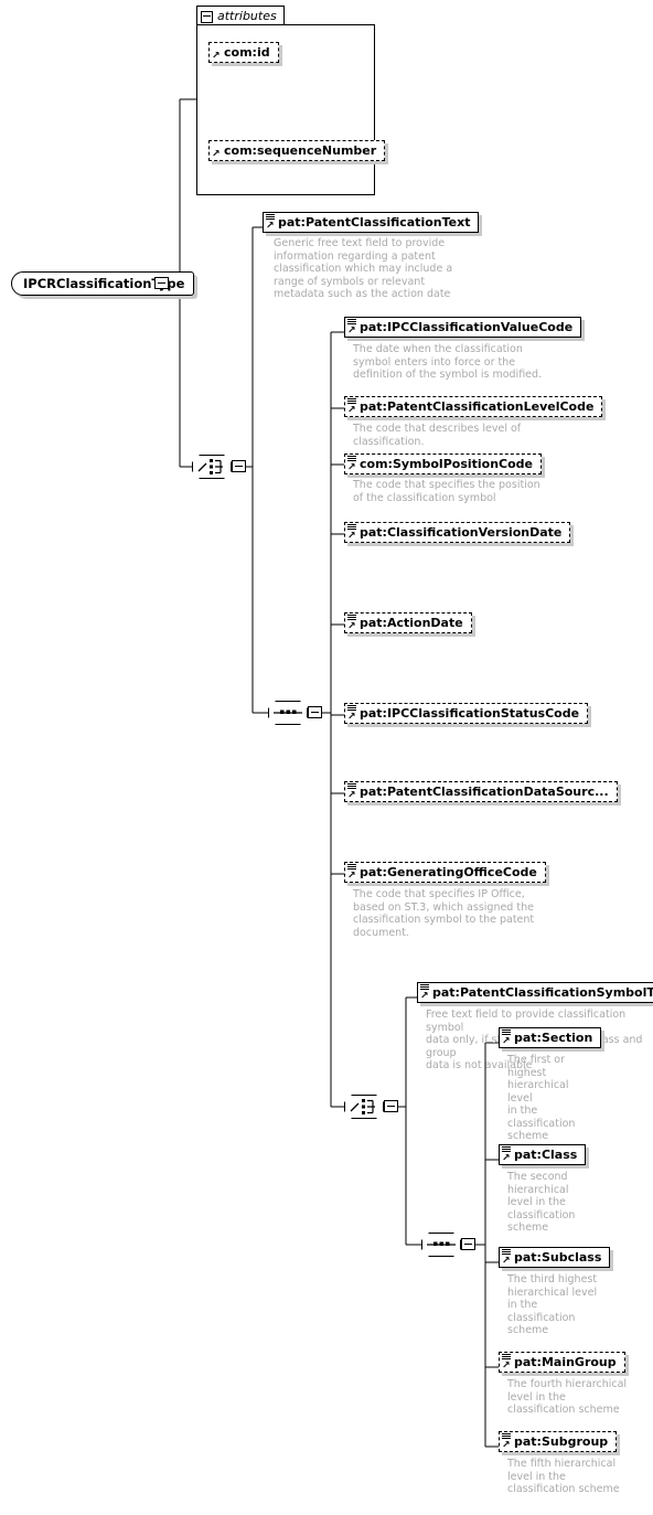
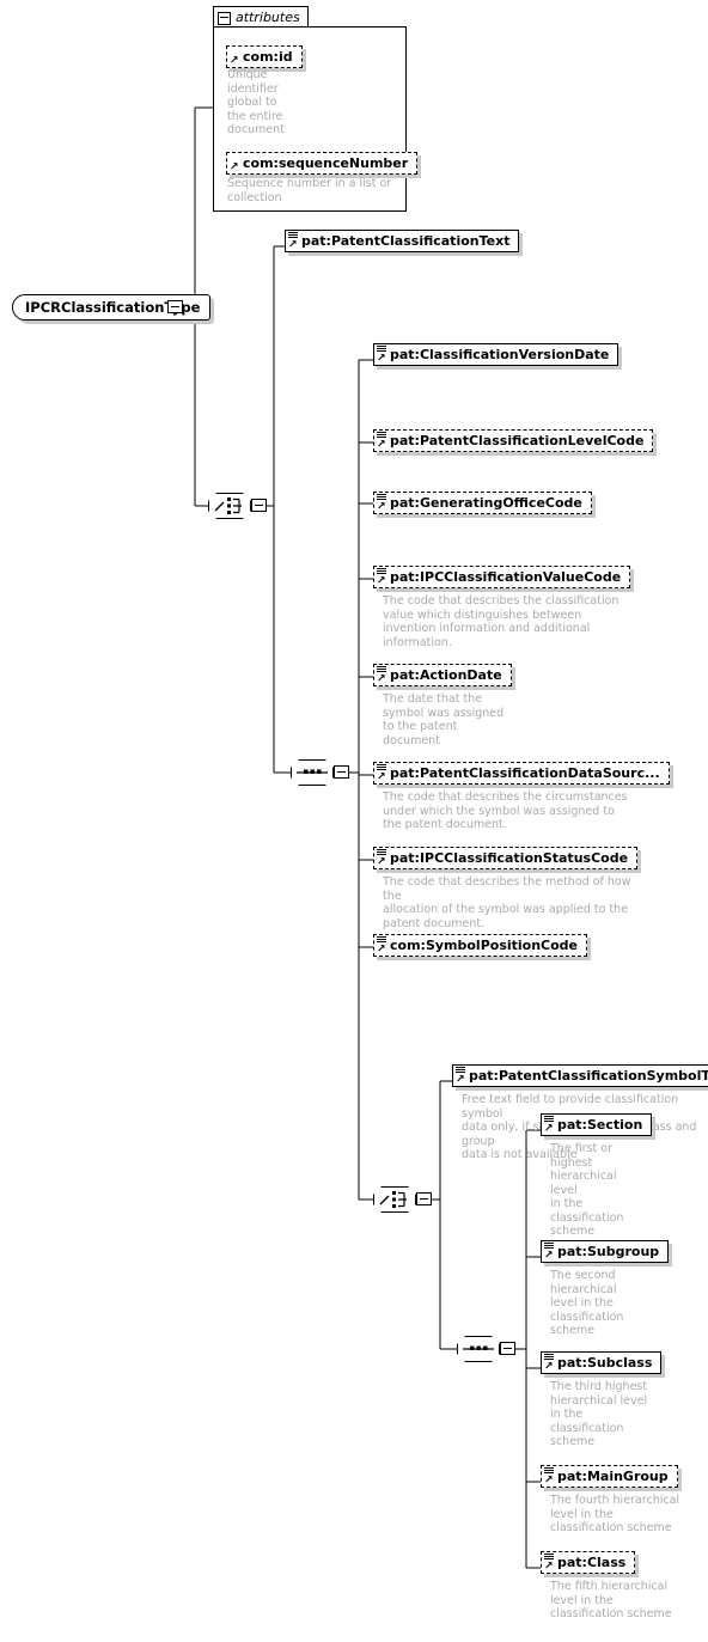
  IPCRClassificationpe
  attributes
  ↗
  com:id
+ Unique identifier global to the entire document
  ↗
  com:sequenceNumber
+ Sequence number in a list or collection
  ↗
  pat:PatentClassificationText
- Generic free text field to provide
- information regarding a patent
- classification which may include a
- range of symbols or relevant
- metadata such as the action date
  ↗
- pat:IPCClassificationValueCode
+ pat:ClassificationVersionDate
- The date when the classification
- symbol enters into force or the
- definition of the symbol is modified.
  ↗
  pat:PatentClassificationLevelCode
- The code that describes level of classification.
  ↗
- com:SymbolPositionCode
+ pat:GeneratingOfficeCode
- The code that specifies the position
- of the classification symbol
  ↗
- pat:ClassificationVersionDate
+ pat:IPCClassificationValueCode
+ The code that describes the classification
+ value which distinguishes between
+ invention information and additional
+ information.
  ↗
  pat:ActionDate
+ The date that the
+ symbol was assigned
+ to the patent
+ document
  ↗
- pat:IPCClassificationStatusCode
+ pat:PatentClassificationDataSourc...
+ The code that describes the circumstances
+ under which the symbol was assigned to
+ the patent document.
  ↗
- pat:PatentClassificationDataSourc...
+ pat:IPCClassificationStatusCode
+ The code that describes the method of how the
+ allocation of the symbol was applied to the
+ patent document.
  ↗
- pat:GeneratingOfficeCode
+ com:SymbolPositionCode
- The code that specifies IP Office,
- based on ST.3, which assigned the
- classification symbol to the patent
- document.
  ↗
  pat:PatentClassificationSymbolT
  Free text field to provide classification symbol
  data is not available
  ↗
  pat:Section
  The first or
  highest
  hierarchical level
  in the
  classification
  scheme
  ↗
- pat:Class
+ pat:Subgroup
  The second
  hierarchical
  level in the
  classification
  scheme
  ↗
  pat:Subclass
  The third highest
  hierarchical level
  in the
  classification
  scheme
  ↗
  pat:MainGroup
  The fourth hierarchical
  level in the
  classification scheme
  ↗
- pat:Subgroup
+ pat:Class
  The fifth hierarchical
  level in the
  classification scheme
